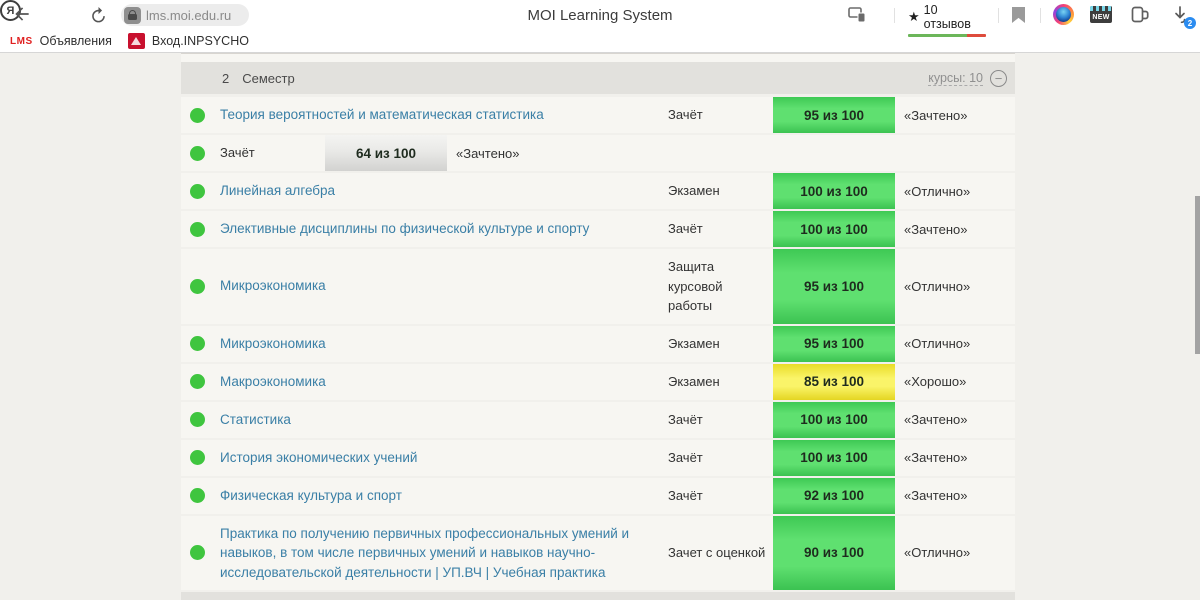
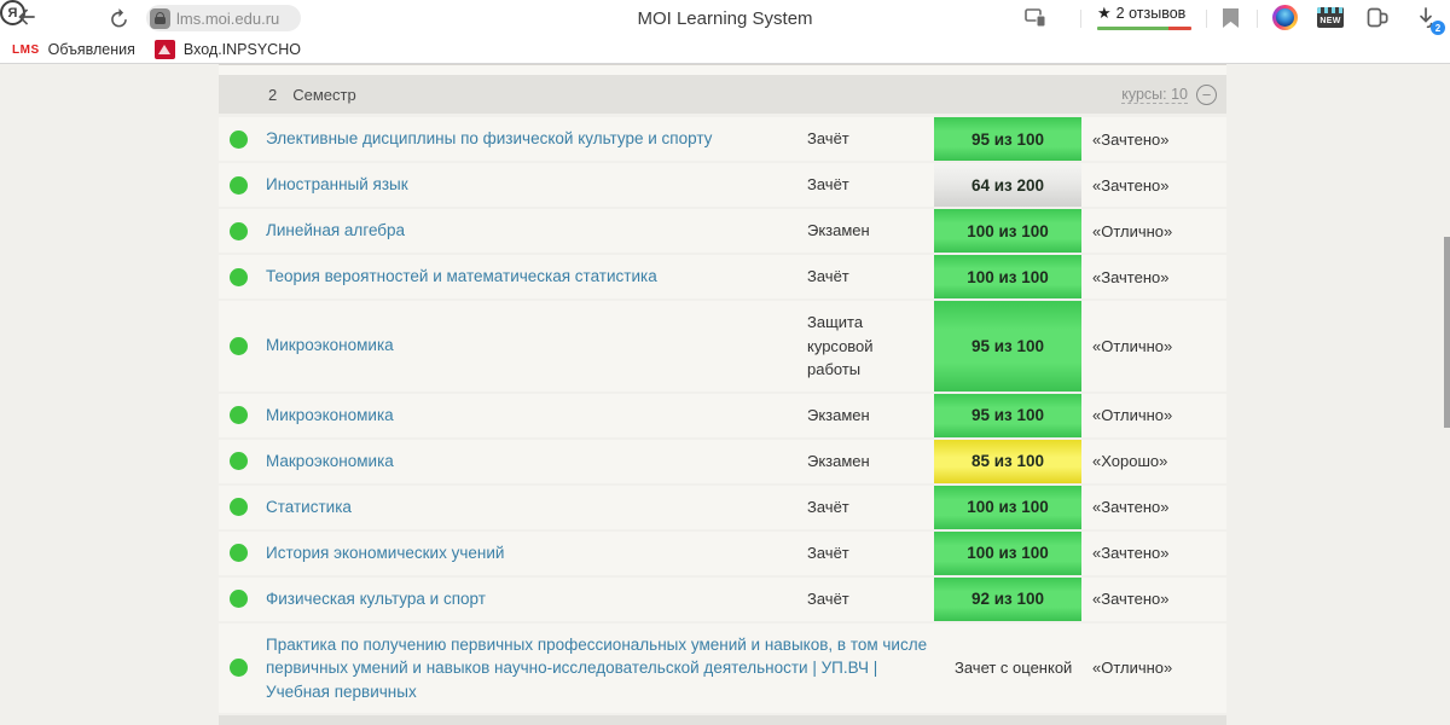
  Я
  lms.moi.edu.ru
  MOI Learning System
  ★
- 10 отзывов
+ 2 отзывов
  2
  LMS
  Объявления
  Вход.INPSYCHO
  2
  Семестр
  курсы: 10
  −
- Теория вероятностей и математическая статистика
+ Элективные дисциплины по физической культуре и спорту
  Зачёт
  95 из 100
  «Зачтено»
+ Иностранный язык
  Зачёт
- 64 из 100
+ 64 из 200
  «Зачтено»
  Линейная алгебра
  Экзамен
  100 из 100
  «Отлично»
- Элективные дисциплины по физической культуре и спорту
+ Теория вероятностей и математическая статистика
  Зачёт
  100 из 100
  «Зачтено»
  Микроэкономика
  Защита курсовой работы
  95 из 100
  «Отлично»
  Микроэкономика
  Экзамен
  95 из 100
  «Отлично»
  Макроэкономика
  Экзамен
  85 из 100
  «Хорошо»
  Статистика
  Зачёт
  100 из 100
  «Зачтено»
  История экономических учений
  Зачёт
  100 из 100
  «Зачтено»
  Физическая культура и спорт
  Зачёт
  92 из 100
  «Зачтено»
- Практика по получению первичных профессиональных умений и навыков, в том числе первичных умений и навыков научно-исследовательской деятельности | УП.ВЧ | Учебная практика
+ Практика по получению первичных профессиональных умений и навыков, в том числе первичных умений и навыков научно-исследовательской деятельности | УП.ВЧ | Учебная первичных
  Зачет с оценкой
- 90 из 100
  «Отлично»
